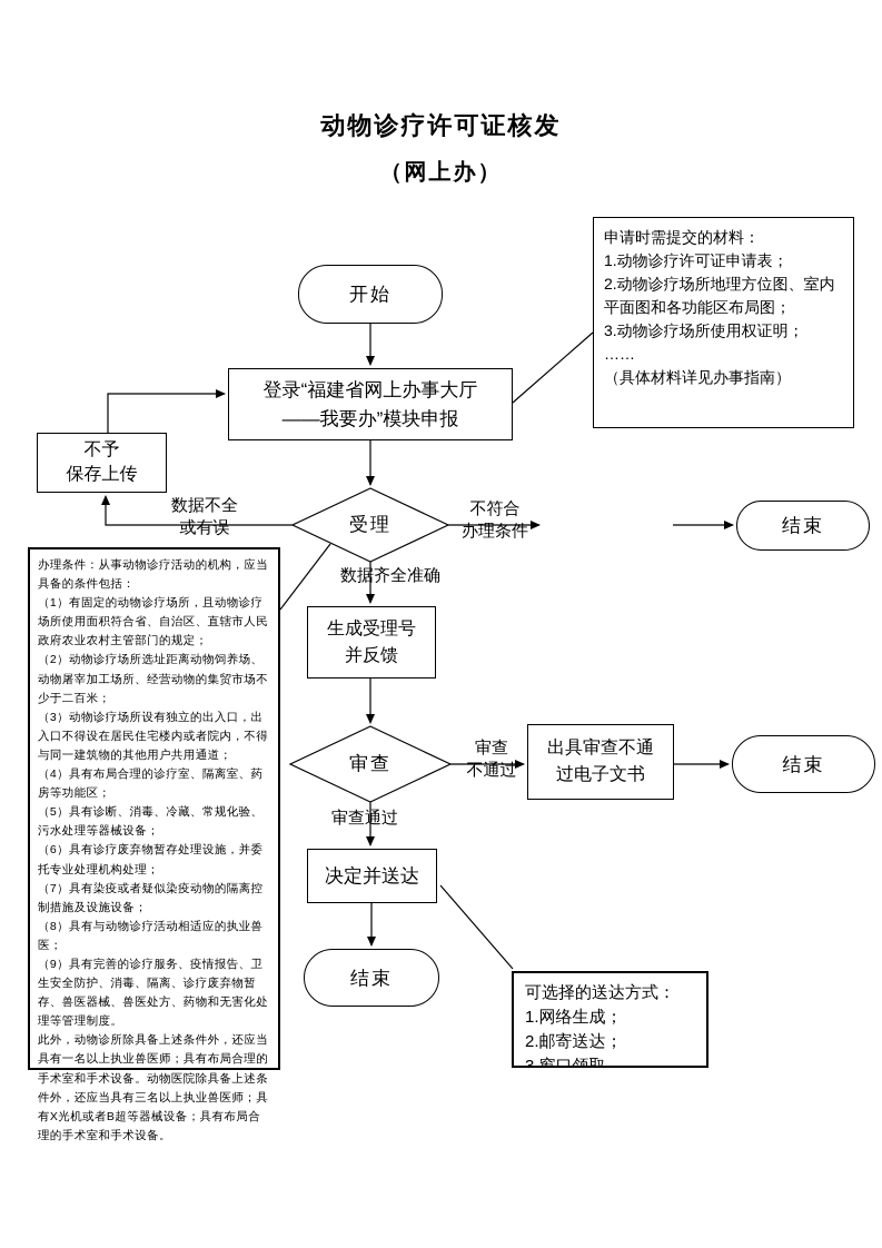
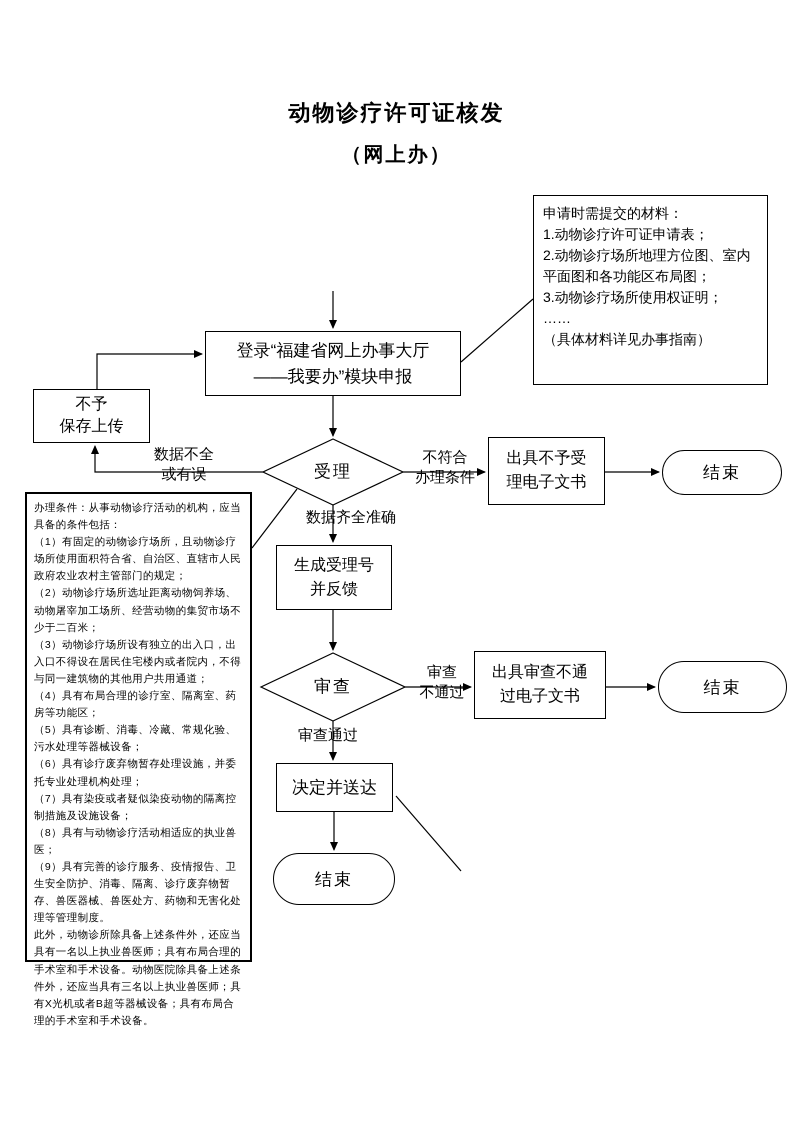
  动物诊疗许可证核发
  （网上办）
- 开始
  结束
  结束
  结束
  登录“福建省网上办事大厅
  ——我要办”模块申报
  不予
  保存上传
+ 出具不予受
+ 理电子文书
  生成受理号
  并反馈
  出具审查不通
  过电子文书
  决定并送达
  受理
  审查
  数据不全
  或有误
  数据齐全准确
  不符合
  办理条件
  审查
  不通过
  审查通过
  申请时需提交的材料：
  1.动物诊疗许可证申请表；
  2.动物诊疗场所地理方位图、室内平面图和各功能区布局图；
  3.动物诊疗场所使用权证明；
  ……
  （具体材料详见办事指南）
  办理条件：从事动物诊疗活动的机构，应当具备的条件包括：
  （1）有固定的动物诊疗场所，且动物诊疗场所使用面积符合省、自治区、直辖市人民政府农业农村主管部门的规定；
  （2）动物诊疗场所选址距离动物饲养场、动物屠宰加工场所、经营动物的集贸市场不少于二百米；
  （3）动物诊疗场所设有独立的出入口，出入口不得设在居民住宅楼内或者院内，不得与同一建筑物的其他用户共用通道；
  （4）具有布局合理的诊疗室、隔离室、药房等功能区；
  （5）具有诊断、消毒、冷藏、常规化验、污水处理等器械设备；
  （6）具有诊疗废弃物暂存处理设施，并委托专业处理机构处理；
  （7）具有染疫或者疑似染疫动物的隔离控制措施及设施设备；
  （8）具有与动物诊疗活动相适应的执业兽医；
  （9）具有完善的诊疗服务、疫情报告、卫生安全防护、消毒、隔离、诊疗废弃物暂存、兽医器械、兽医处方、药物和无害化处理等管理制度。
  此外，动物诊所除具备上述条件外，还应当具有一名以上执业兽医师；具有布局合理的手术室和手术设备。动物医院除具备上述条件外，还应当具有三名以上执业兽医师；具有X光机或者B超等器械设备；具有布局合理的手术室和手术设备。
- 可选择的送达方式：
- 1.网络生成；
- 2.邮寄送达；
- 3.窗口领取。
